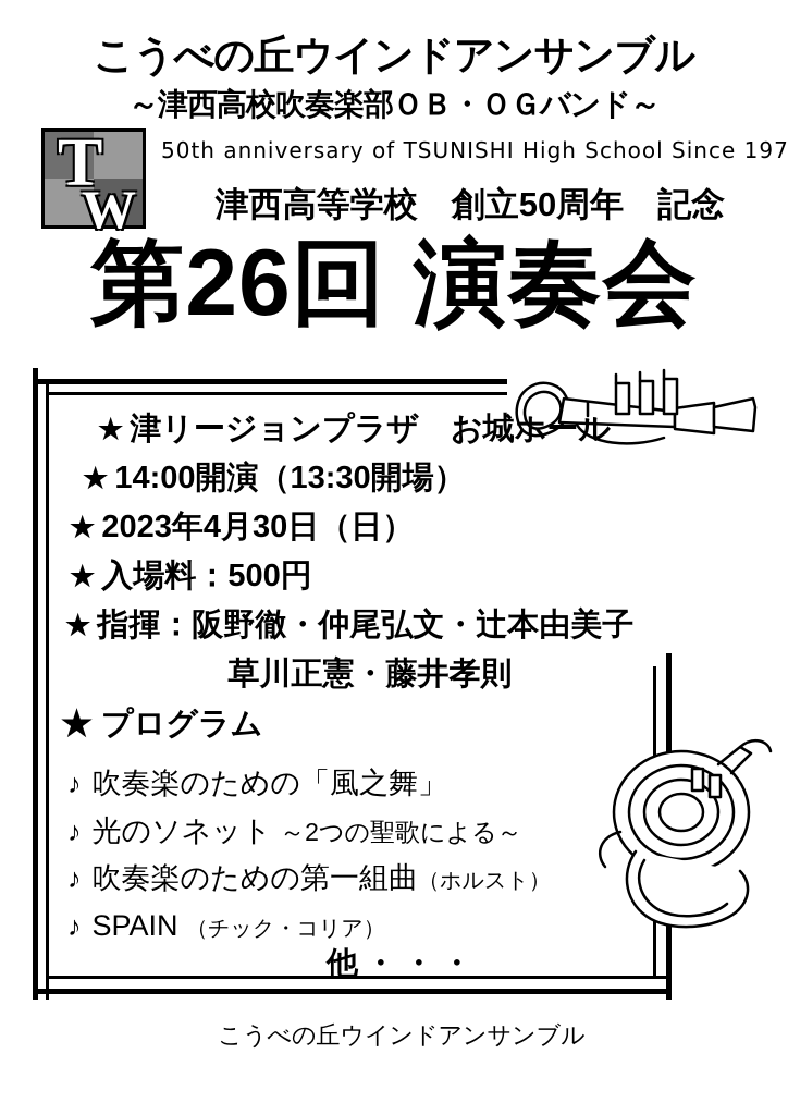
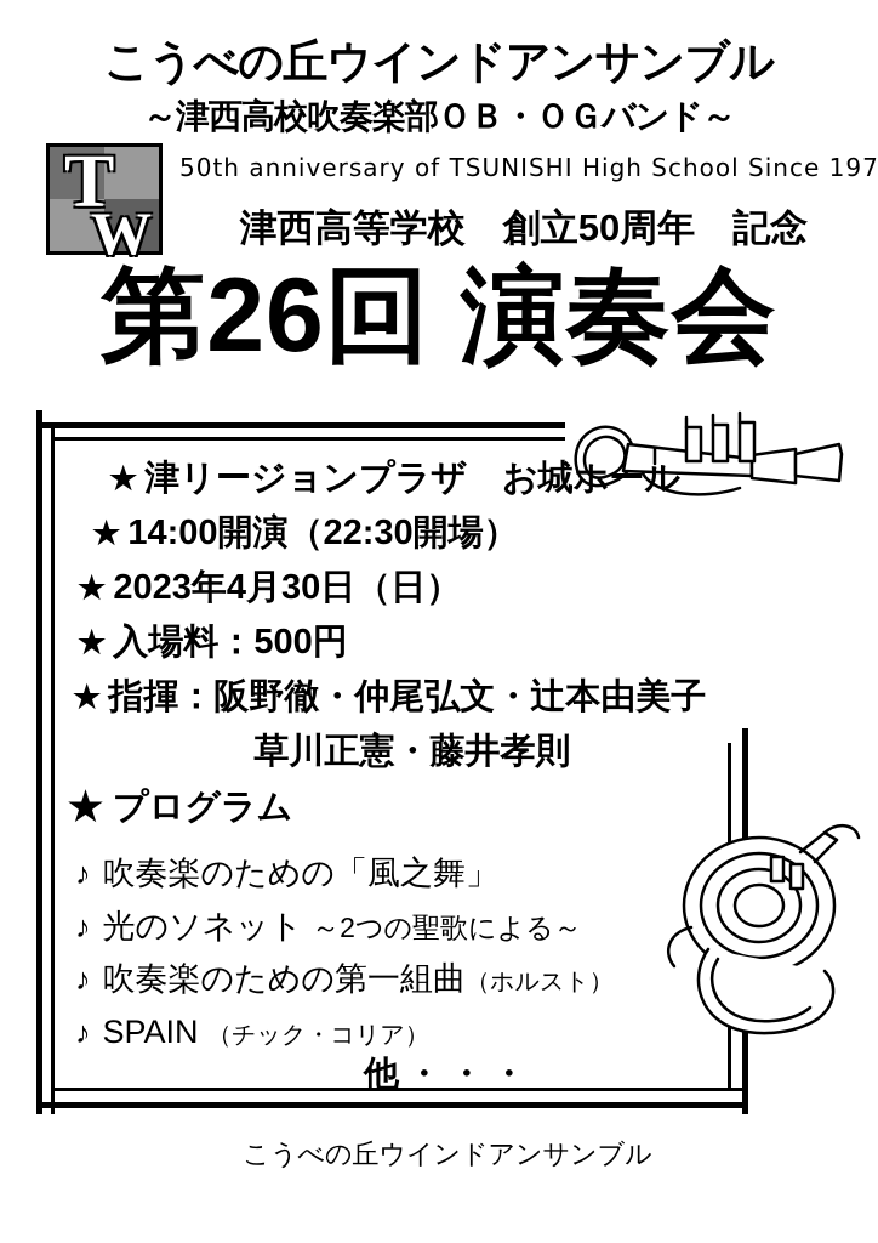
  こうべの丘ウインドアンサンブル
  ～津西高校吹奏楽部ＯＢ・ＯＧバンド～
  T
  W
  50th anniversary of TSUNISHI High School Since 197
  津西高等学校 創立50周年 記念
  第26回 演奏会
  ★ 津リージョンプラザ お城ホール
- ★ 14:00開演（13:30開場）
+ ★ 14:00開演（22:30開場）
  ★ 2023年4月30日（日）
  ★ 入場料：500円
  ★ 指揮：阪野徹・仲尾弘文・辻本由美子
  草川正憲・藤井孝則
  ★ プログラム
  ♪ 吹奏楽のための「風之舞」
  ♪ 光のソネット ～2つの聖歌による～
  ♪ 吹奏楽のための第一組曲（ホルスト）
  ♪ SPAIN （チック・コリア）
  他・・・
  こうべの丘ウインドアンサンブル
